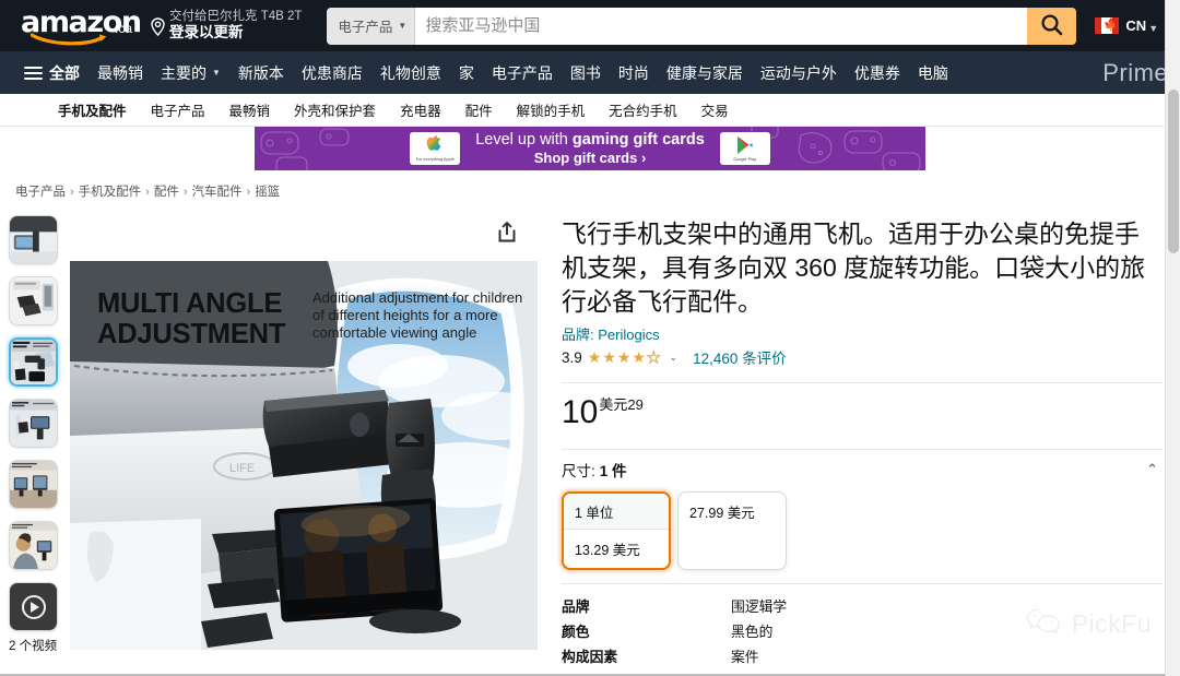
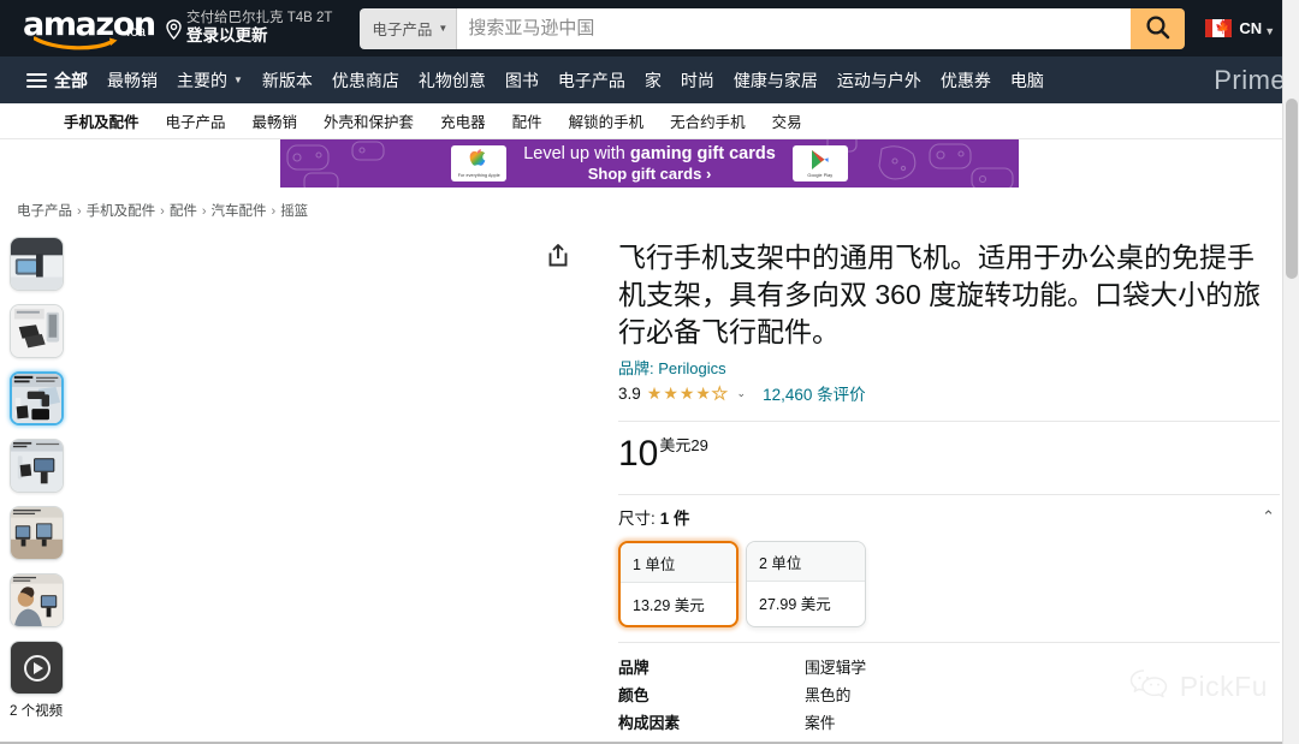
  amazo
  .ca
  交付给巴尔扎克 T4B 2T
  登录以更新
  电子产品
  ▼
  搜索亚马逊中国
  🍁
  CN
  ▼
  全部
  最畅销
  主要的
  ▼
  新版本
  优患商店
  礼物创意
- 家
+ 图书
  电子产品
- 图书
+ 家
  时尚
  健康与家居
  运动与户外
  优惠券
  电脑
  Prime
  手机及配件
  电子产品
  最畅销
  外壳和保护套
  充电器
  配件
  解锁的手机
  无合约手机
  交易
  Level up with gaming gift cards
  Shop gift cards ›
  电子产品 › 手机及配件 › 配件 › 汽车配件 › 摇篮
  2 个视频
- LIFE
- MULTI ANGLE
- ADJUSTMENT
- Additional adjustment for children
- of different heights for a more
- comfortable viewing angle
  飞行手机支架中的通用飞机。适用于办公桌的免提手机支架，具有多向双 360 度旋转功能。口袋大小的旅行必备飞行配件。
  品牌: Perilogics
  3.9
  ★★★★★
  ⌄
  12,460 条评价
  10
  美元29
  尺寸:
  1 件
  ⌃
  1 单位
  13.29 美元
+ 2 单位
  27.99 美元
  品牌	围逻辑学
  颜色	黑色的
  构成因素	案件
